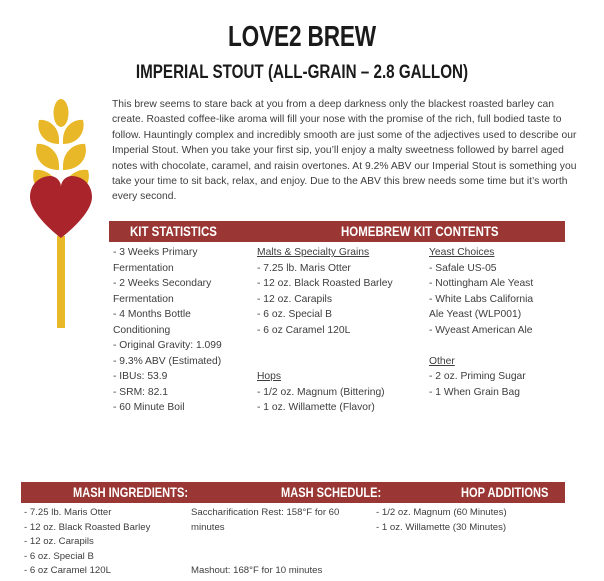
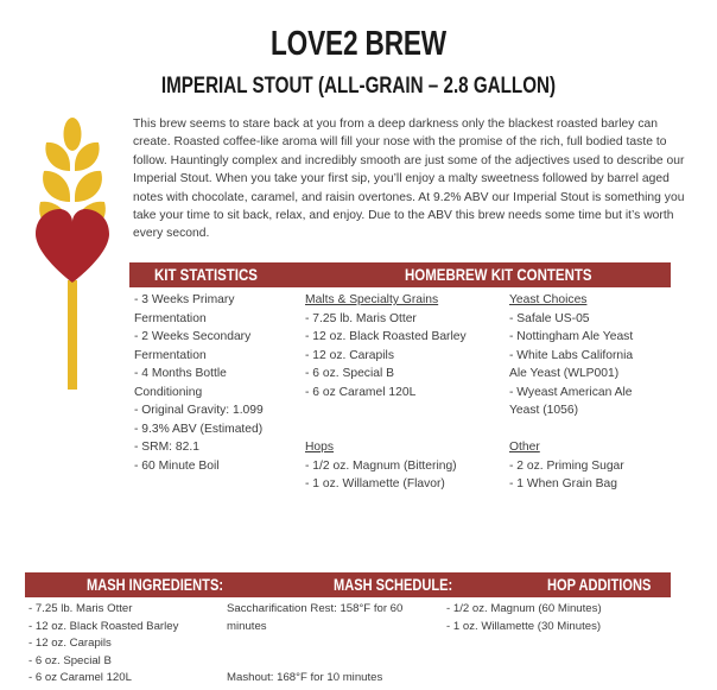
  LOVE2 BREW
  IMPERIAL STOUT (ALL-GRAIN – 2.8 GALLON)
  This brew seems to stare back at you from a deep darkness only the blackest roasted barley can create. Roasted coffee-like aroma will fill your nose with the promise of the rich, full bodied taste to follow. Hauntingly complex and incredibly smooth are just some of the adjectives used to describe our Imperial Stout. When you take your first sip, you’ll enjoy a malty sweetness followed by barrel aged notes with chocolate, caramel, and raisin overtones. At 9.2% ABV our Imperial Stout is something you take your time to sit back, relax, and enjoy. Due to the ABV this brew needs some time but it’s worth every second.
  KIT STATISTICS
  HOMEBREW KIT CONTENTS
  - 3 Weeks Primary
  Fermentation
  - 2 Weeks Secondary
  Fermentation
  - 4 Months Bottle
  Conditioning
  - Original Gravity: 1.099
  - 9.3% ABV (Estimated)
- - IBUs: 53.9
  - SRM: 82.1
  - 60 Minute Boil
  Malts & Specialty Grains
  - 7.25 lb. Maris Otter
  - 12 oz. Black Roasted Barley
  - 12 oz. Carapils
  - 6 oz. Special B
  - 6 oz Caramel 120L
  Hops
  - 1/2 oz. Magnum (Bittering)
  - 1 oz. Willamette (Flavor)
  Yeast Choices
  - Safale US-05
  - Nottingham Ale Yeast
  - White Labs California
  Ale Yeast (WLP001)
  - Wyeast American Ale
+ Yeast (1056)
  Other
  - 2 oz. Priming Sugar
  - 1 When Grain Bag
  MASH INGREDIENTS:
  MASH SCHEDULE:
  HOP ADDITIONS
  - 7.25 lb. Maris Otter
  - 12 oz. Black Roasted Barley
  - 12 oz. Carapils
  - 6 oz. Special B
  - 6 oz Caramel 120L
  Saccharification Rest: 158°F for 60
  minutes
  Mashout: 168°F for 10 minutes
  - 1/2 oz. Magnum (60 Minutes)
  - 1 oz. Willamette (30 Minutes)
